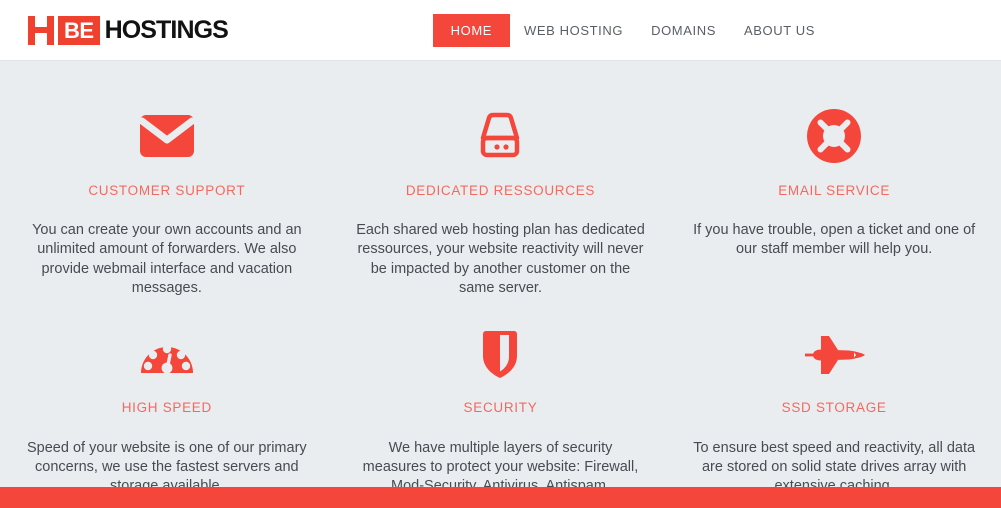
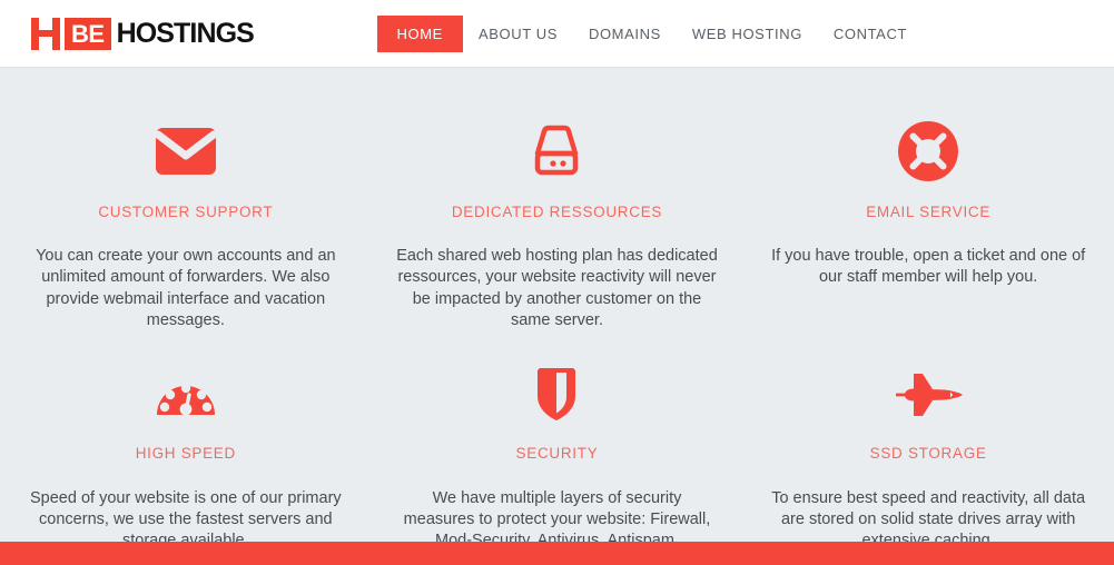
  BE
  HOSTINGS
  HOME
- WEB HOSTING
+ ABOUT US
  DOMAINS
- ABOUT US
+ WEB HOSTING
+ CONTACT
  CUSTOMER SUPPORT
  You can create your own accounts and an unlimited amount of forwarders. We also provide webmail interface and vacation messages.
  DEDICATED RESSOURCES
  Each shared web hosting plan has dedicated ressources, your website reactivity will never be impacted by another customer on the same server.
  EMAIL SERVICE
  If you have trouble, open a ticket and one of our staff member will help you.
  HIGH SPEED
  Speed of your website is one of our primary concerns, we use the fastest servers and
  SECURITY
  SSD STORAGE
  To ensure best speed and reactivity, all data are stored on solid state drives array with
